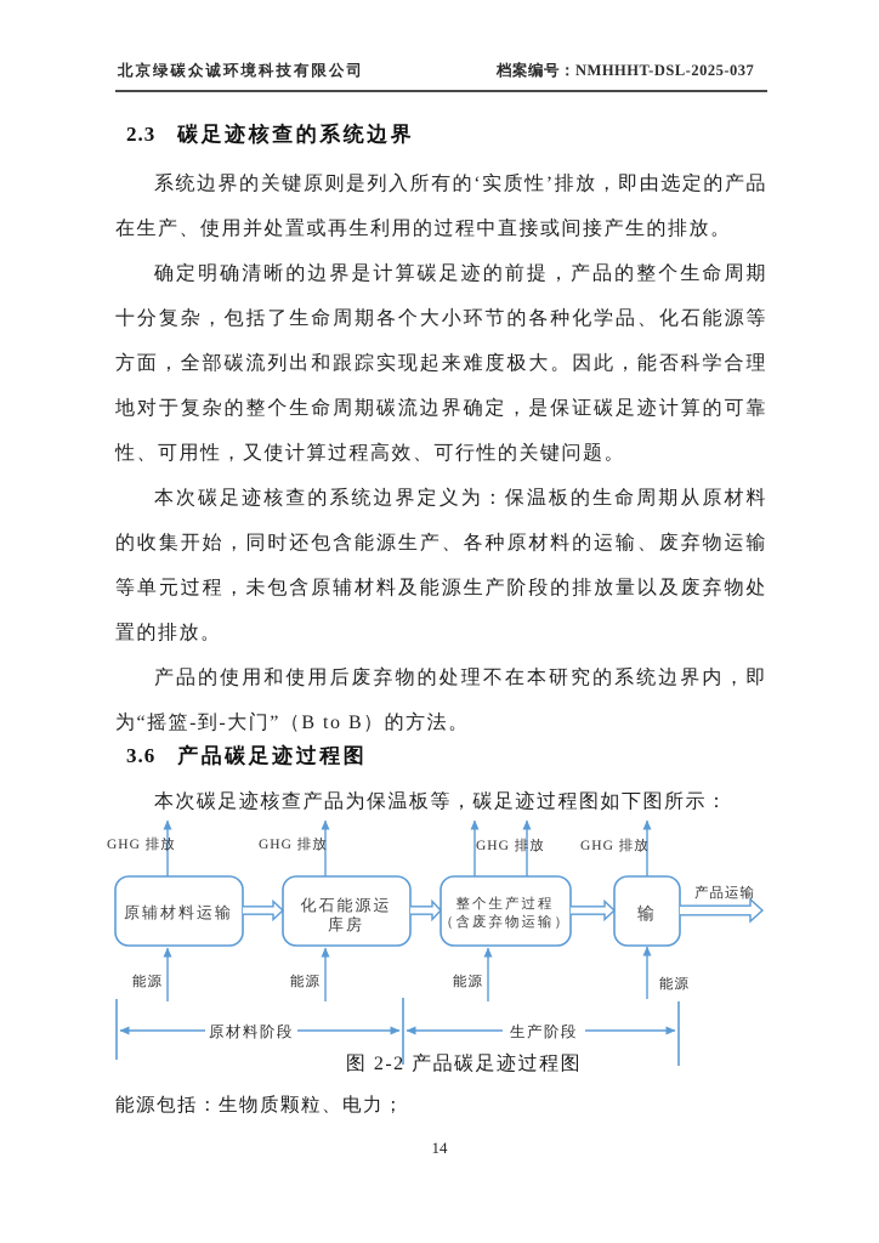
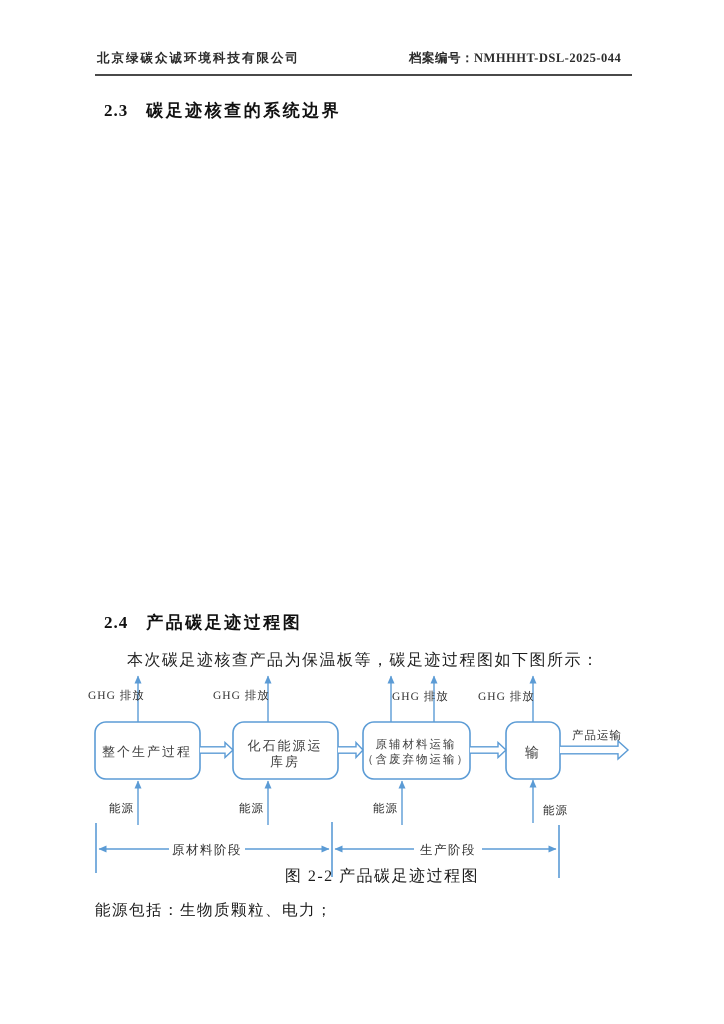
  北京绿碳众诚环境科技有限公司
- 档案编号：NMHHHT-DSL-2025-037
+ 档案编号：NMHHHT-DSL-2025-044
  2.3 碳足迹核查的系统边界
- 系统边界的关键原则是列入所有的‘实质性’排放，即由选定的产品在生产、使用并处置或再生利用的过程中直接或间接产生的排放。
- 确定明确清晰的边界是计算碳足迹的前提，产品的整个生命周期十分复杂，包括了生命周期各个大小环节的各种化学品、化石能源等方面，全部碳流列出和跟踪实现起来难度极大。因此，能否科学合理地对于复杂的整个生命周期碳流边界确定，是保证碳足迹计算的可靠性、可用性，又使计算过程高效、可行性的关键问题。
- 本次碳足迹核查的系统边界定义为：保温板的生命周期从原材料的收集开始，同时还包含能源生产、各种原材料的运输、废弃物运输等单元过程，未包含原辅材料及能源生产阶段的排放量以及废弃物处置的排放。
- 产品的使用和使用后废弃物的处理不在本研究的系统边界内，即为“摇篮-到-大门”（B to B）的方法。
- 3.6 产品碳足迹过程图
+ 2.4 产品碳足迹过程图
  本次碳足迹核查产品为保温板等，碳足迹过程图如下图所示：
  GHG 排放
  GHG 排放
  GHG 排放
  GHG 排放
- 原辅材料运输
+ 整个生产过程
  化石能源运
  库房
- 整个生产过程
+ 原辅材料运输
  （含废弃物运输）
  输
  产品运输
  能源
  能源
  能源
  能源
  原材料阶段
  生产阶段
  图 2-2 产品碳足迹过程图
  能源包括：生物质颗粒、电力；
- 14
